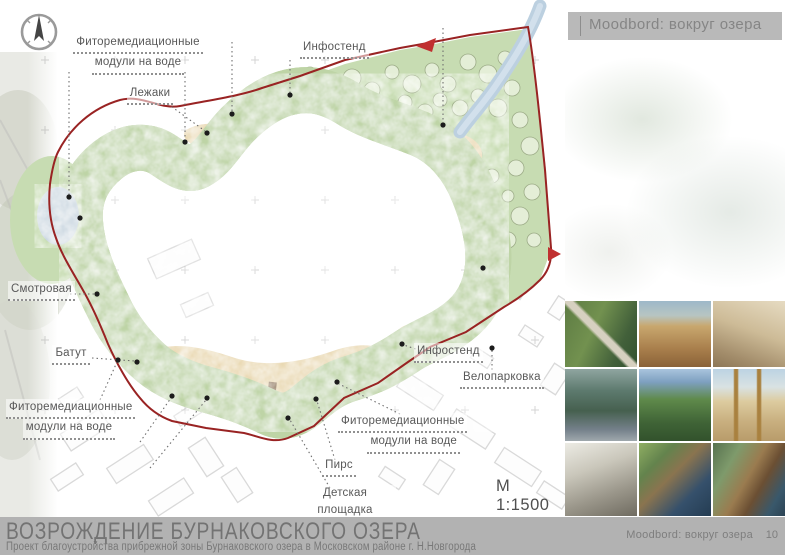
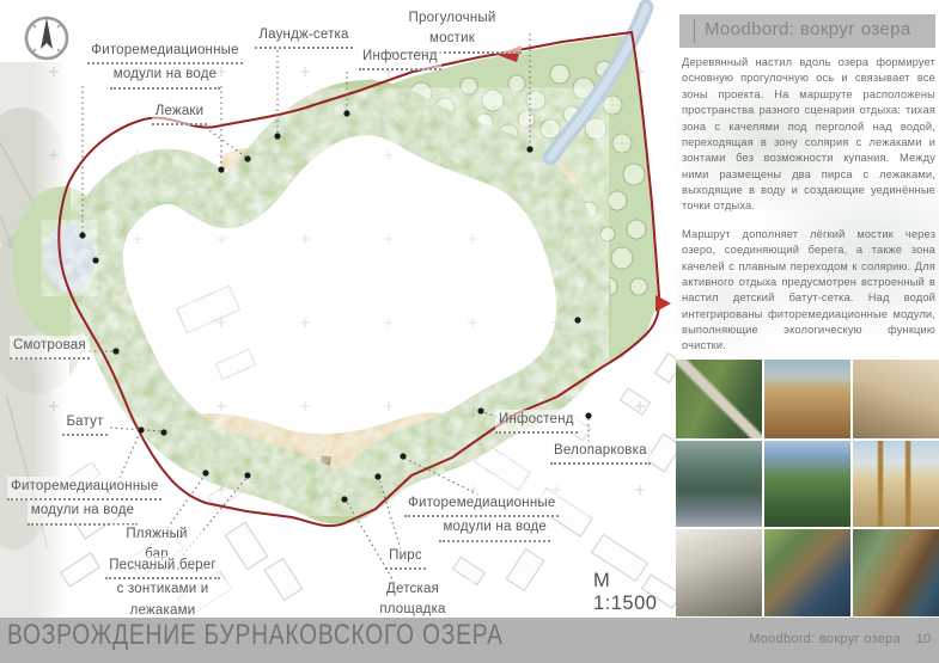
  Фиторемедиационные
  модули на воде
  Лежаки
+ Лаундж-сетка
+ Прогулочный мостик
  Инфостенд
  Смотровая
  Батут
  Фиторемедиационные
  модули на воде
+ Пляжный бар
+ Песчаный берег
+ с зонтиками и лежаками
  Пирс
  Детская площадка
  Фиторемедиационные
  модули на воде
  Инфостенд
  Велопарковка
  М 1:1500
  Moodbord: вокруг озера
+ Деревянный настил вдоль озера формирует основную прогулочную ось и связывает все зоны проекта. На маршруте расположены пространства разного сценария отдыха: тихая зона с качелями под перголой над водой, переходящая в зону солярия с лежаками и зонтами без возможности купания. Между ними размещены два пирса с лежаками, выходящие в воду и создающие уединённые точки отдыха.
+ Маршрут дополняет лёгкий мостик через озеро, соединяющий берега, а также зона качелей с плавным переходом к солярию. Для активного отдыха предусмотрен встроенный в настил детский батут-сетка. Над водой интегрированы фиторемедиационные модули, выполняющие экологическую функцию очистки.
  ВОЗРОЖДЕНИЕ БУРНАКОВСКОГО ОЗЕРА
- Проект благоустройства прибрежной зоны Бурнаковского озера в Московском районе г. Н.Новгорода
  Moodbord: вокруг озера
  10
